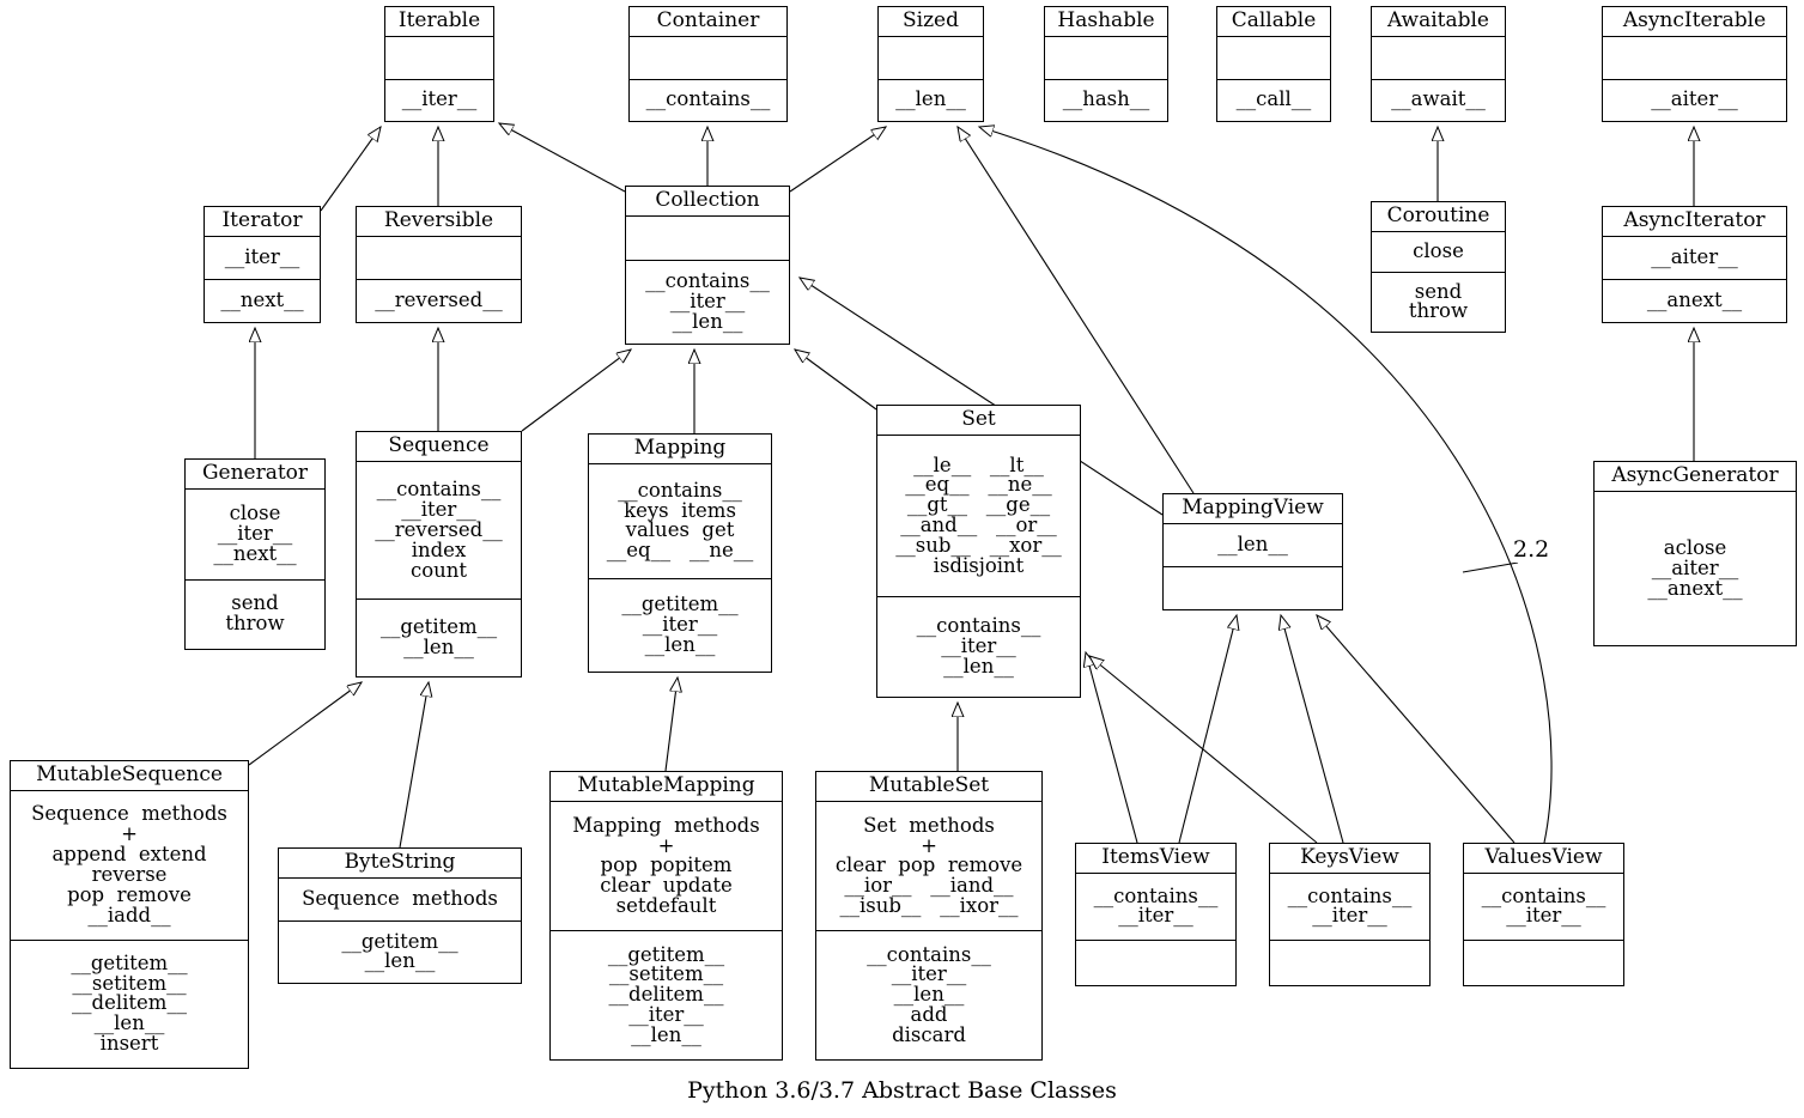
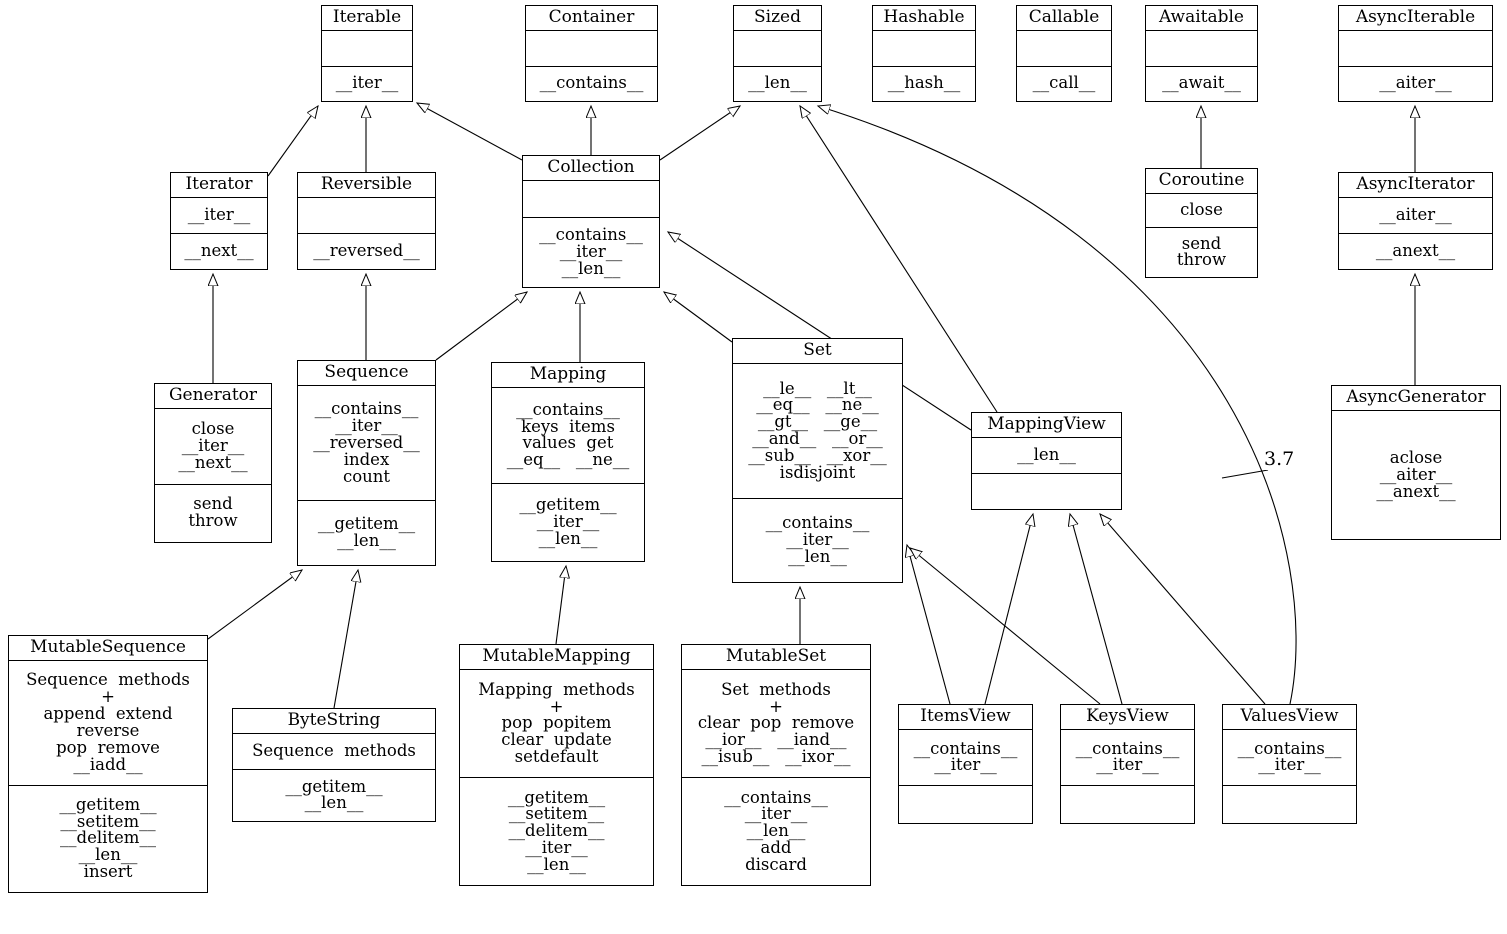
  Iterable
  __iter__
  Container
  __contains__
  Sized
  __len__
  Hashable
  __hash__
  Callable
  __call__
  Awaitable
  __await__
  AsyncIterable
  __aiter__
  Iterator
  __iter__
  __next__
  Reversible
  __reversed__
  Collection
  __contains__
  __iter__
  __len__
  Coroutine
  close
  send
  throw
  AsyncIterator
  __aiter__
  __anext__
  Generator
  close
  __iter__
  __next__
  send
  throw
  Sequence
  __contains__
  __iter__
  __reversed__
  index
  count
  __getitem__
  __len__
  Mapping
  __contains__
  keys items
  values get
  __eq__ __ne__
  __getitem__
  __iter__
  __len__
  Set
  __le__ __lt__
  __eq__ __ne__
  __gt__ __ge__
  __and__ __or__
  __sub__ __xor__
  isdisjoint
  __contains__
  __iter__
  __len__
  MappingView
  __len__
  AsyncGenerator
  aclose
  __aiter__
  __anext__
  MutableSequence
  Sequence methods
  +
  append extend
  reverse
  pop remove
  __iadd__
  __getitem__
  __setitem__
  __delitem__
  __len__
  insert
  ByteString
  Sequence methods
  __getitem__
  __len__
  MutableMapping
  Mapping methods
  +
  pop popitem
  clear update
  setdefault
  __getitem__
  __setitem__
  __delitem__
  __iter__
  __len__
  MutableSet
  Set methods
  +
  clear pop remove
  __ior__ __iand__
  __isub__ __ixor__
  __contains__
  __iter__
  __len__
  add
  discard
  ItemsView
  __contains__
  __iter__
  KeysView
  __contains__
  __iter__
  ValuesView
  __contains__
  __iter__
- 2.2
+ 3.7
- Python 3.6/3.7 Abstract Base Classes
